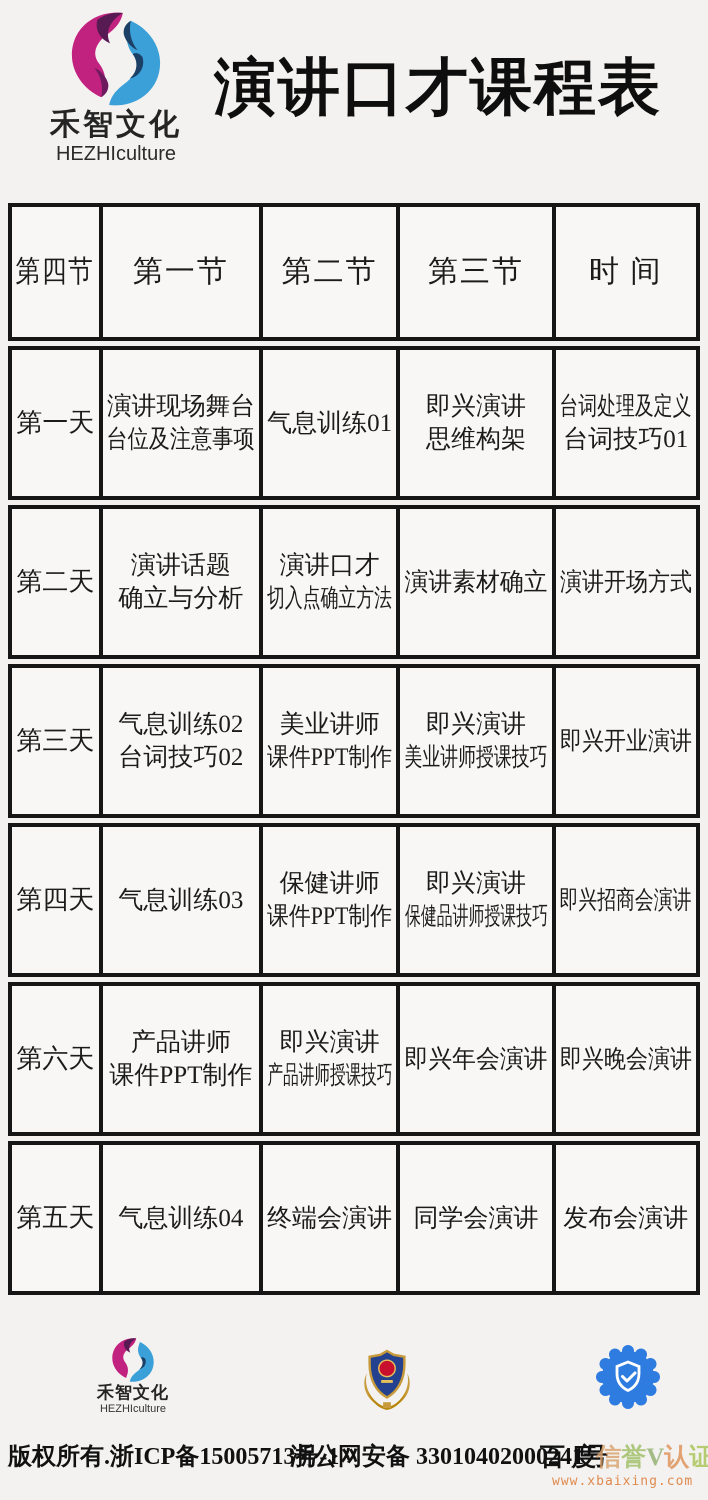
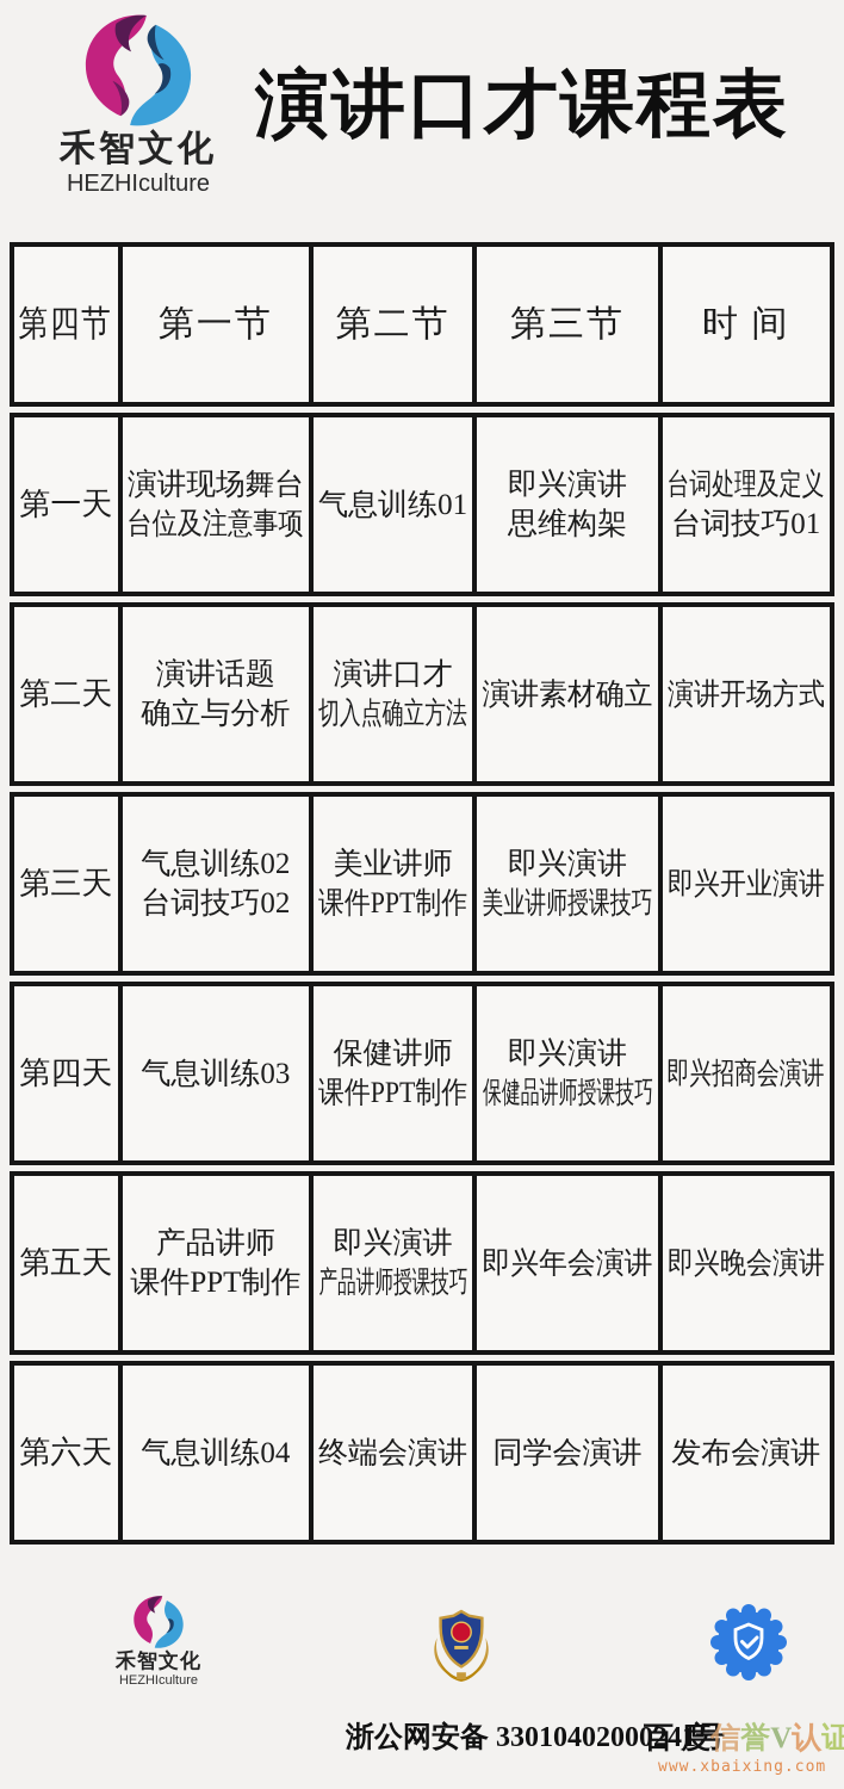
  禾智文化
  HEZHIculture
  演讲口才课程表
  第四节
  第一节
  第二节
  第三节
  时 间
  第一天
  演讲现场舞台
  台位及注意事项
  气息训练01
  即兴演讲
  思维构架
  台词处理及定义
  台词技巧01
  第二天
  演讲话题
  确立与分析
  演讲口才
  切入点确立方法
  演讲素材确立
  演讲开场方式
  第三天
  气息训练02
  台词技巧02
  美业讲师
  课件PPT制作
  即兴演讲
  美业讲师授课技巧
  即兴开业演讲
  第四天
  气息训练03
  保健讲师
  课件PPT制作
  即兴演讲
  保健品讲师授课技巧
  即兴招商会演讲
- 第六天
+ 第五天
  产品讲师
  课件PPT制作
  即兴演讲
  产品讲师授课技巧
  即兴年会演讲
  即兴晚会演讲
- 第五天
+ 第六天
  气息训练04
  终端会演讲
  同学会演讲
  发布会演讲
  禾智文化
  HEZHIculture
- 版权所有.浙ICP备15005713号-1
  浙公网安备 33010402000241号
  百 度信誉V认证
  www.xbaixing.com
